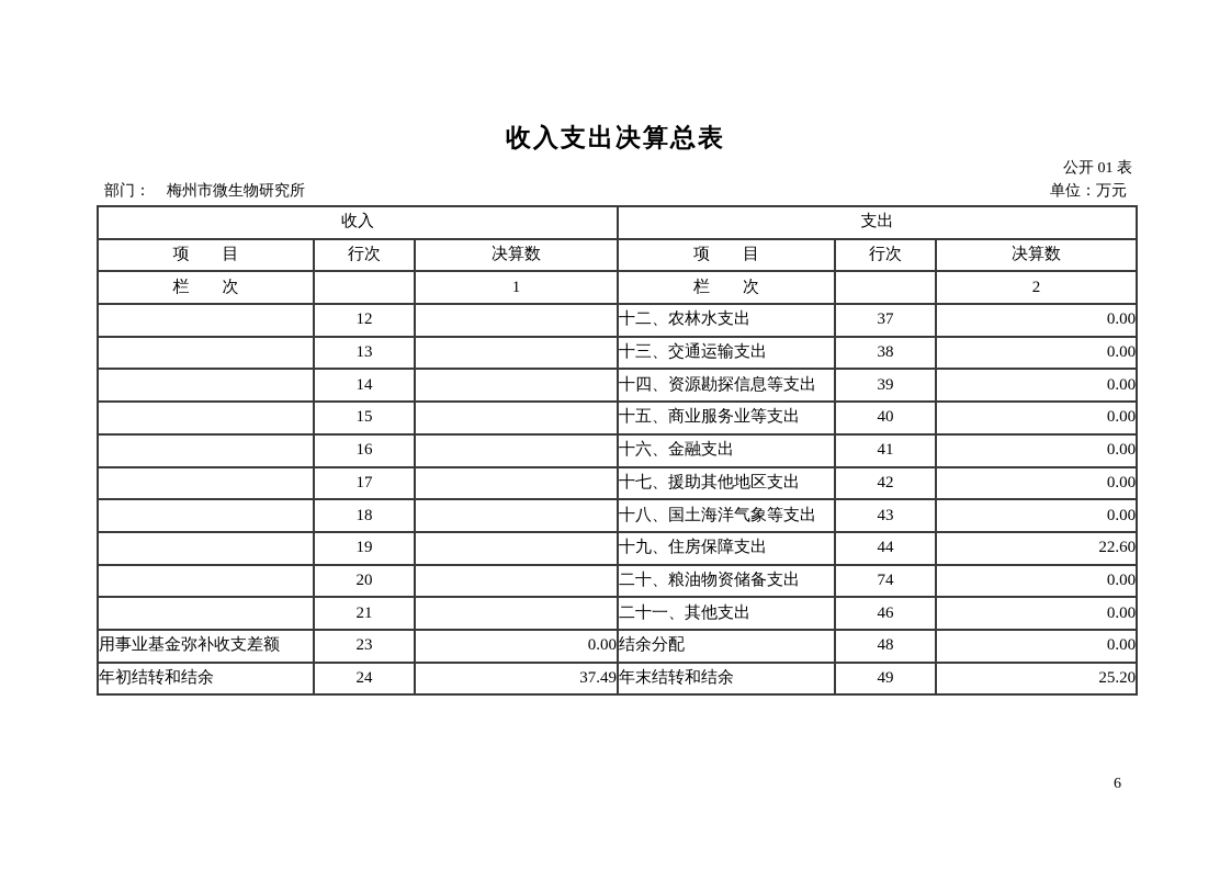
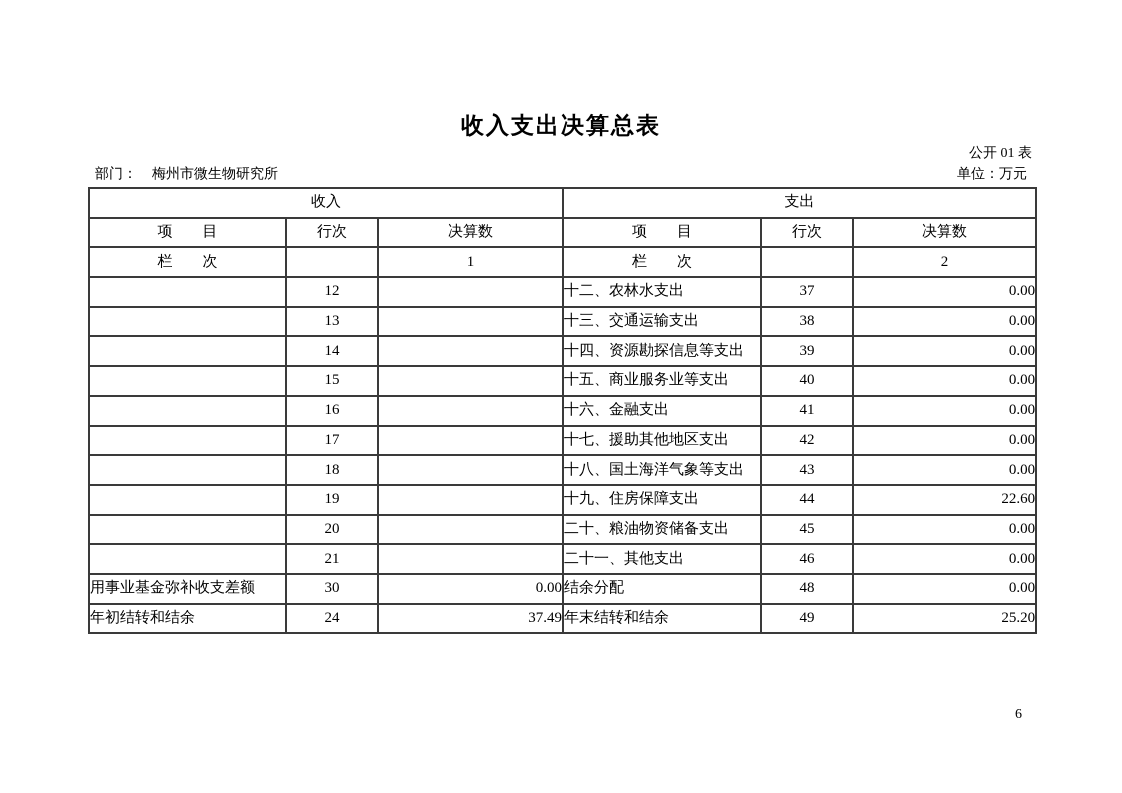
  收入支出决算总表
  公开 01 表
  部门： 梅州市微生物研究所
  单位：万元
  收入	支出
  项 目	行次	决算数	项 目	行次	决算数
  栏 次		1	栏 次		2
  	12		十二、农林水支出	37	0.00
  	13		十三、交通运输支出	38	0.00
  	14		十四、资源勘探信息等支出	39	0.00
  	15		十五、商业服务业等支出	40	0.00
  	16		十六、金融支出	41	0.00
  	17		十七、援助其他地区支出	42	0.00
  	18		十八、国土海洋气象等支出	43	0.00
  	19		十九、住房保障支出	44	22.60
- 	20		二十、粮油物资储备支出	74	0.00
+ 	20		二十、粮油物资储备支出	45	0.00
  	21		二十一、其他支出	46	0.00
- 用事业基金弥补收支差额	23	0.00	结余分配	48	0.00
+ 用事业基金弥补收支差额	30	0.00	结余分配	48	0.00
  年初结转和结余	24	37.49	年末结转和结余	49	25.20
  6
